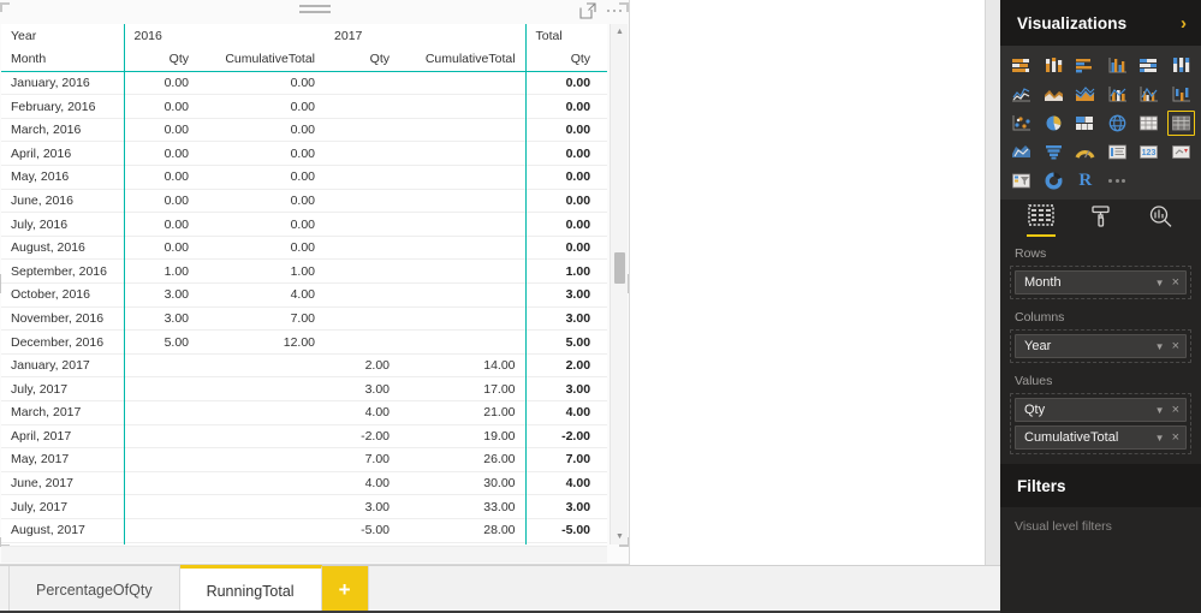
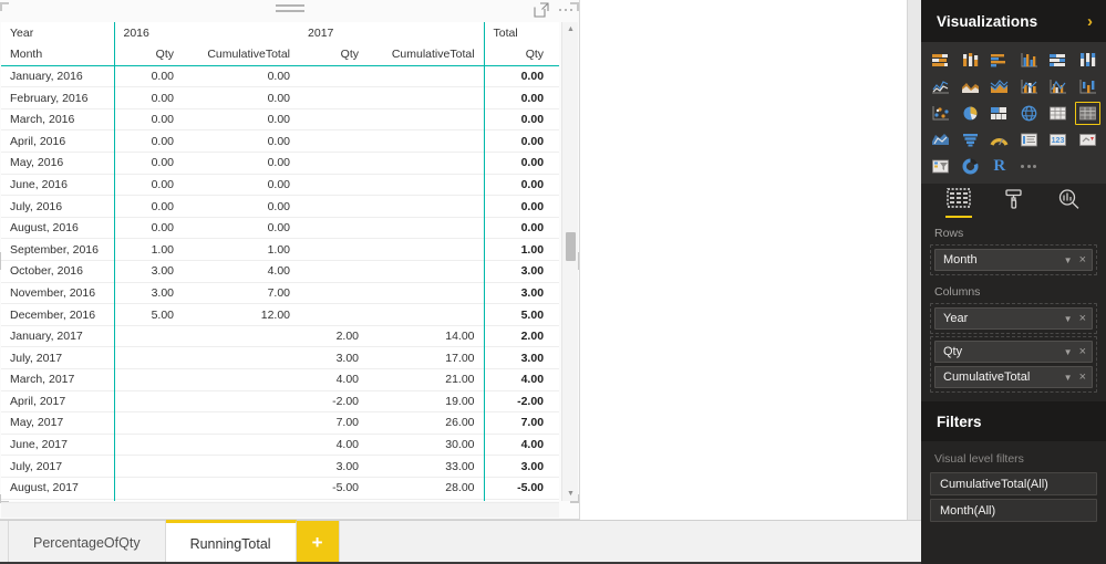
  Year	2016	2017	Total
  Month	Qty	CumulativeTotal	Qty	CumulativeTotal	Qty
  January, 2016	0.00	0.00			0.00
  February, 2016	0.00	0.00			0.00
  March, 2016	0.00	0.00			0.00
  April, 2016	0.00	0.00			0.00
  May, 2016	0.00	0.00			0.00
  June, 2016	0.00	0.00			0.00
  July, 2016	0.00	0.00			0.00
  August, 2016	0.00	0.00			0.00
  September, 2016	1.00	1.00			1.00
  October, 2016	3.00	4.00			3.00
  November, 2016	3.00	7.00			3.00
  December, 2016	5.00	12.00			5.00
  January, 2017			2.00	14.00	2.00
  July, 2017			3.00	17.00	3.00
  March, 2017			4.00	21.00	4.00
  April, 2017			-2.00	19.00	-2.00
  May, 2017			7.00	26.00	7.00
  June, 2017			4.00	30.00	4.00
  July, 2017			3.00	33.00	3.00
  August, 2017			-5.00	28.00	-5.00
  PercentageOfQty
  RunningTotal
  +
  Visualizations
  ›
  R
  Rows
  Month
  ▼
  ×
  Columns
  Year
  ▼
  ×
- Values
  Qty
  ▼
  ×
  CumulativeTotal
  ▼
  ×
  Filters
  Visual level filters
+ CumulativeTotal(All)
+ Month(All)
